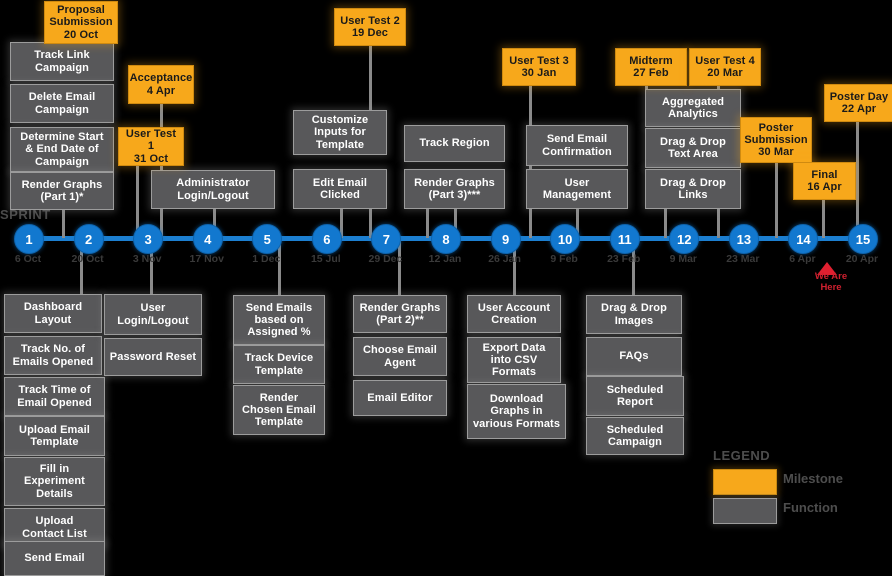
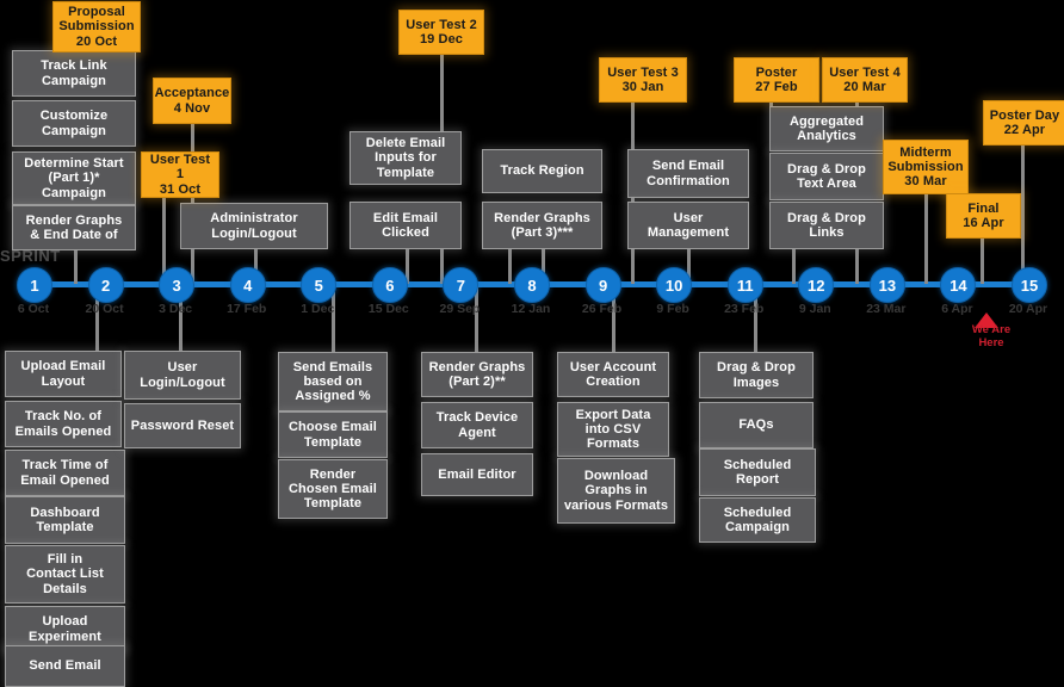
  SPRINT
  Track Link
  Campaign
- Delete Email
+ Customize
  Campaign
  Determine Start
- & End Date of
+ (Part 1)*
  Campaign
  Render Graphs
- (Part 1)*
+ & End Date of
  Administrator
  Login/Logout
- Customize
+ Delete Email
  Inputs for
  Template
  Edit Email
  Clicked
  Track Region
  Render Graphs
  (Part 3)***
  Send Email
  Confirmation
  User
  Management
  Aggregated
  Analytics
  Drag & Drop
  Text Area
  Drag & Drop
  Links
- Dashboard
+ Upload Email
  Layout
  Track No. of
  Emails Opened
  Track Time of
  Email Opened
- Upload Email
+ Dashboard
  Template
  Fill in
- Experiment
+ Contact List
  Details
  Upload
- Contact List
+ Experiment
  Send Email
  User
  Login/Logout
  Password Reset
  Send Emails
  based on
  Assigned %
- Track Device
+ Choose Email
  Template
  Render
  Chosen Email
  Template
  Render Graphs
  (Part 2)**
- Choose Email
+ Track Device
  Agent
  Email Editor
  User Account
  Creation
  Export Data
  into CSV
  Formats
  Download
  Graphs in
  various Formats
  Drag & Drop
  Images
  FAQs
  Scheduled
  Report
  Scheduled
  Campaign
  Proposal
  Submission
  20 Oct
  Acceptance
- 4 Apr
+ 4 Nov
  User Test 1
  31 Oct
  User Test 2
  19 Dec
  User Test 3
  30 Jan
- Midterm
+ Poster
  27 Feb
  User Test 4
  20 Mar
- Poster
+ Midterm
  Submission
  30 Mar
  Poster Day
  22 Apr
  Final
  16 Apr
  1
  6 Oct
  2
  20 Oct
  3
- 3 Nov
+ 3 Dec
  4
- 17 Nov
+ 17 Feb
  5
  1 Dec
  6
- 15 Jul
+ 15 Dec
  7
- 29 Dec
+ 29 Sep
  8
  12 Jan
  9
- 26 Jan
+ 26 Feb
  10
  9 Feb
  11
  23 Feb
  12
- 9 Mar
+ 9 Jan
  13
  23 Mar
  14
  6 Apr
  15
  20 Apr
  We Are
  Here
- LEGEND
- Milestone
- Function
